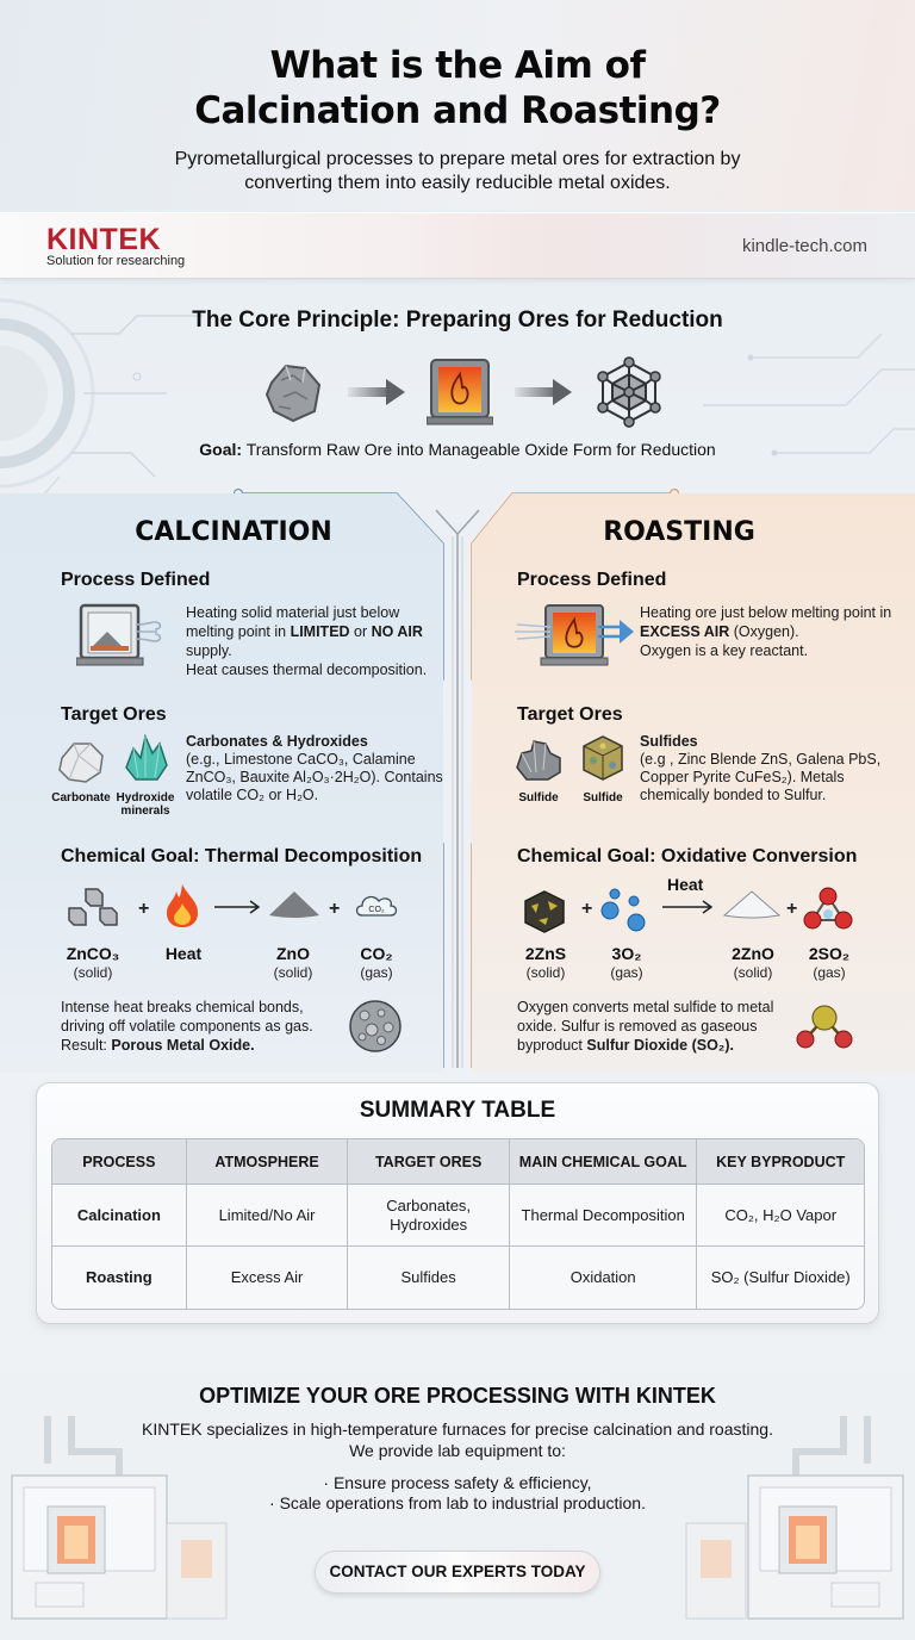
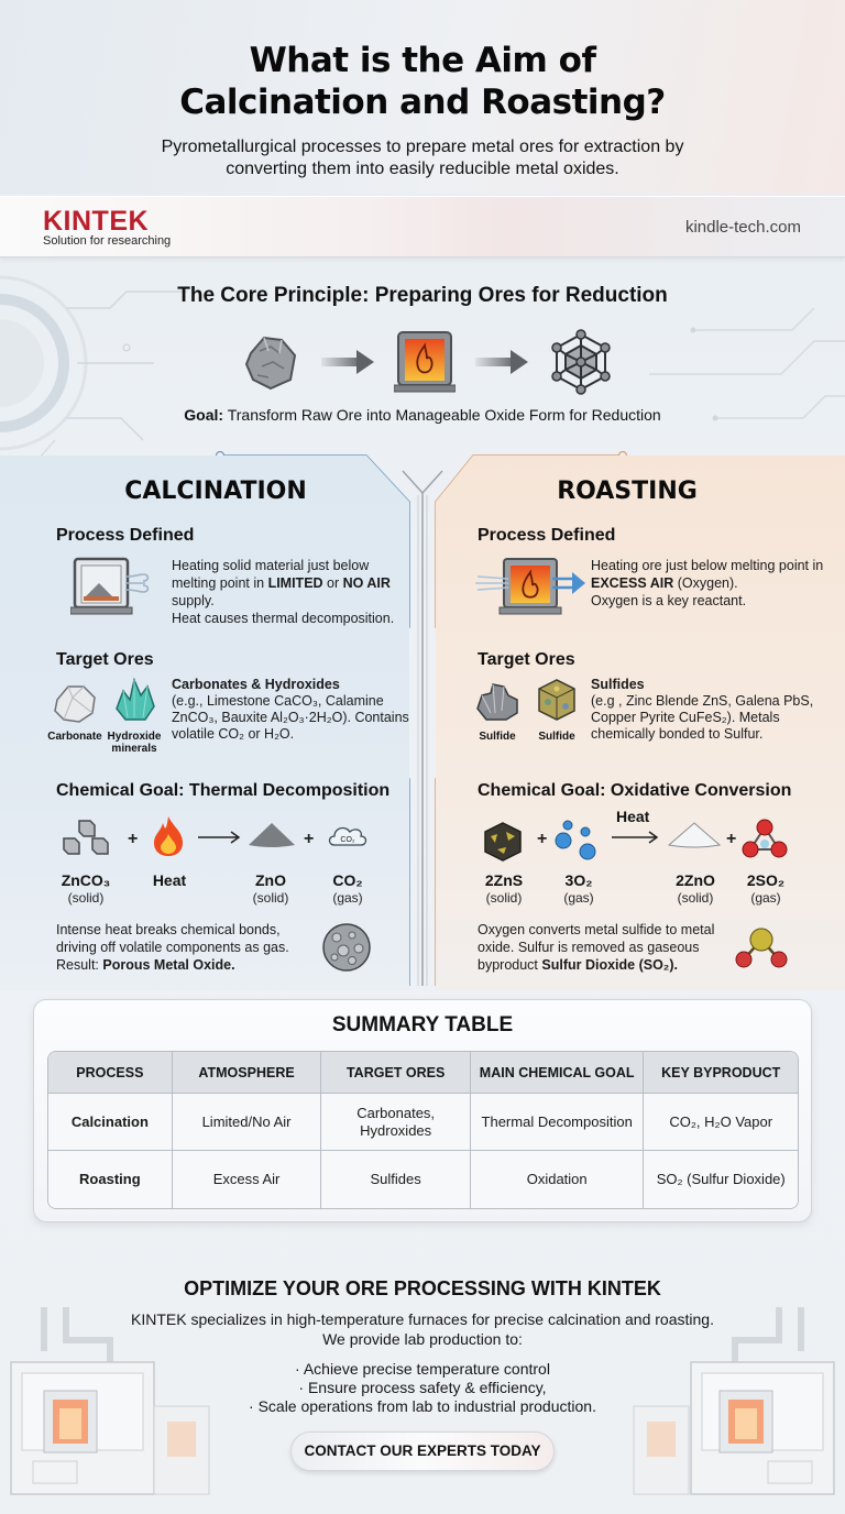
  What is the Aim of
  Calcination and Roasting?
  Pyrometallurgical processes to prepare metal ores for extraction by
  converting them into easily reducible metal oxides.
  KINTEK
  Solution for researching
  kindle-tech.com
  The Core Principle: Preparing Ores for Reduction
  Goal: Transform Raw Ore into Manageable Oxide Form for Reduction
  CALCINATION
  Process Defined
  Heating solid material just below melting point in LIMITED or NO AIR supply.
  Heat causes thermal decomposition.
  Target Ores
  Carbonate
  Hydroxide minerals
  Carbonates & Hydroxides
  (e.g., Limestone CaCO₃, Calamine ZnCO₃, Bauxite Al₂O₃·2H₂O). Contains volatile CO₂ or H₂O.
  Chemical Goal: Thermal Decomposition
  +
  +
  ZnCO₃
  (solid)
  Heat
  ZnO
  (solid)
  CO₂
  (gas)
  Intense heat breaks chemical bonds, driving off volatile components as gas. Result: Porous Metal Oxide.
  ROASTING
  Process Defined
  Heating ore just below melting point in EXCESS AIR (Oxygen).
  Oxygen is a key reactant.
  Target Ores
  Sulfide
  Sulfide
  Sulfides
  (e.g , Zinc Blende ZnS, Galena PbS, Copper Pyrite CuFeS₂). Metals chemically bonded to Sulfur.
  Chemical Goal: Oxidative Conversion
  +
  Heat
  +
  2ZnS
  (solid)
  3O₂
  (gas)
  2ZnO
  (solid)
  2SO₂
  (gas)
  Oxygen converts metal sulfide to metal oxide. Sulfur is removed as gaseous byproduct Sulfur Dioxide (SO₂).
  SUMMARY TABLE
  PROCESS	ATMOSPHERE	TARGET ORES	MAIN CHEMICAL GOAL	KEY BYPRODUCT
  Calcination	Limited/No Air	Carbonates, Hydroxides	Thermal Decomposition	CO₂, H₂O Vapor
  Roasting	Excess Air	Sulfides	Oxidation	SO₂ (Sulfur Dioxide)
  OPTIMIZE YOUR ORE PROCESSING WITH KINTEK
  KINTEK specializes in high-temperature furnaces for precise calcination and roasting.
- We provide lab equipment to:
+ We provide lab production to:
+ · Achieve precise temperature control
  · Ensure process safety & efficiency,
  · Scale operations from lab to industrial production.
  CONTACT OUR EXPERTS TODAY
